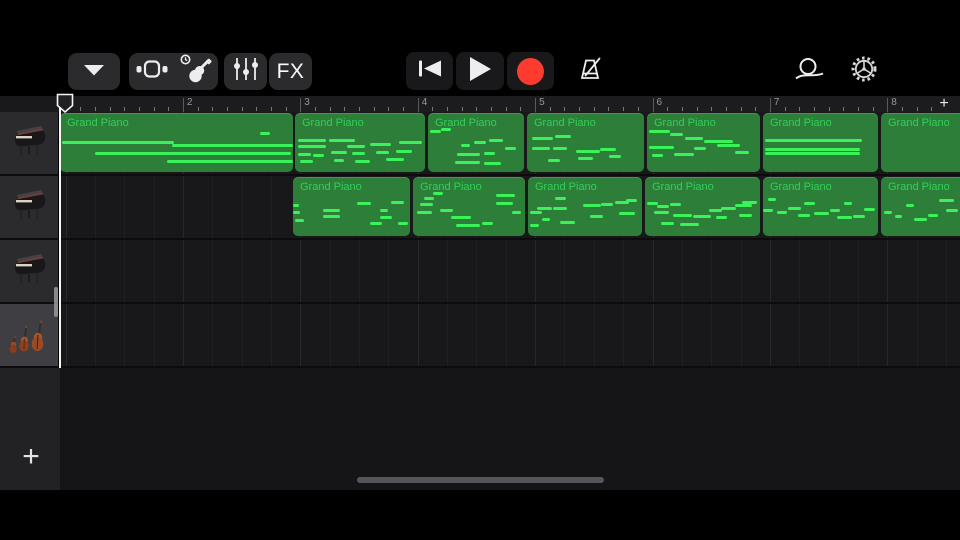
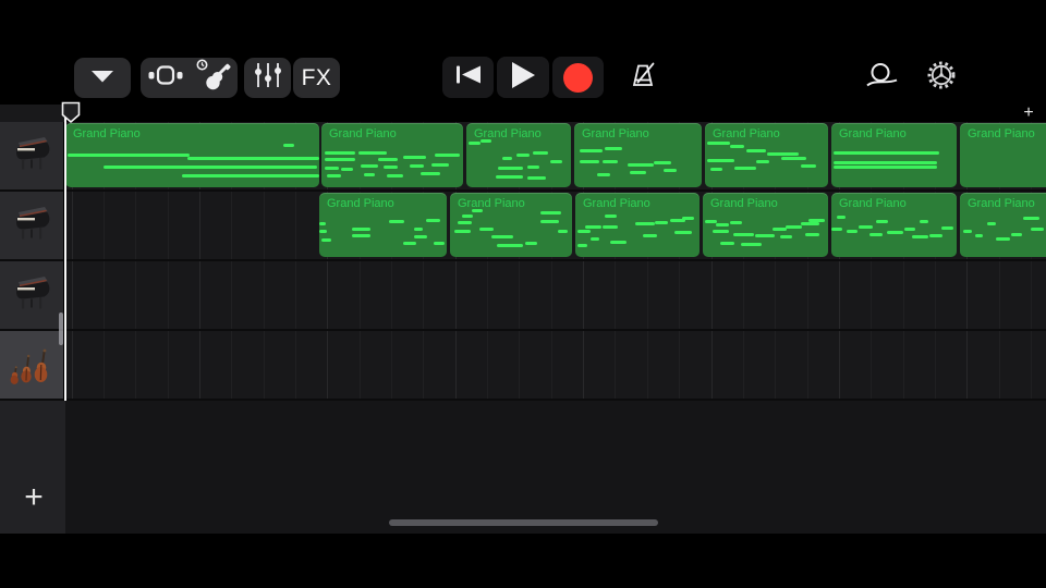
  FX
- 2
- 3
- 4
- 5
- 6
- 7
- 8
  +
  Grand Piano
  Grand Piano
  Grand Piano
  Grand Piano
  Grand Piano
  Grand Piano
  Grand Piano
  Grand Piano
  Grand Piano
  Grand Piano
  Grand Piano
  Grand Piano
  Grand Piano
  +
